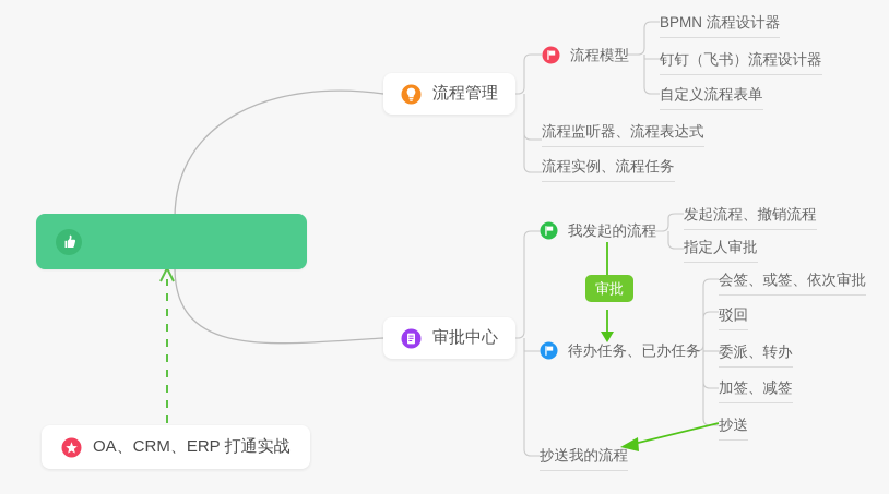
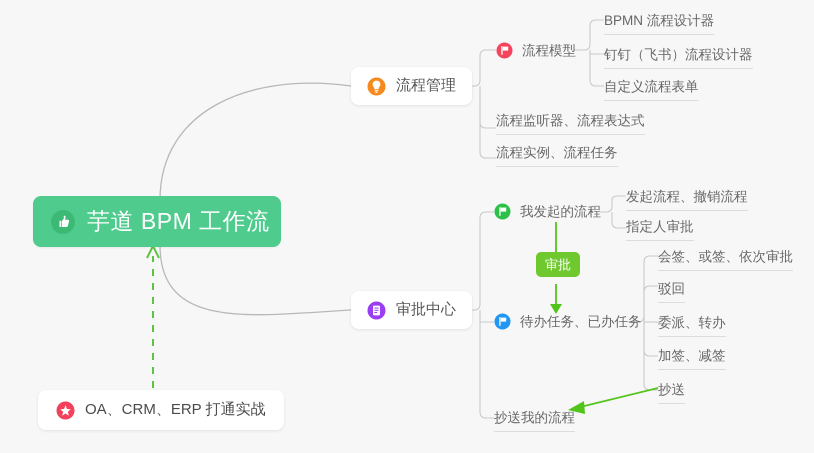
+ 芋道 BPM 工作流
  流程管理
  流程模型
  BPMN 流程设计器
  钉钉（飞书）流程设计器
  自定义流程表单
  流程监听器、流程表达式
  流程实例、流程任务
  审批中心
  我发起的流程
  发起流程、撤销流程
  指定人审批
  待办任务、已办任务
  会签、或签、依次审批
  驳回
  委派、转办
  加签、减签
  抄送
  抄送我的流程
  审批
  OA、CRM、ERP 打通实战
